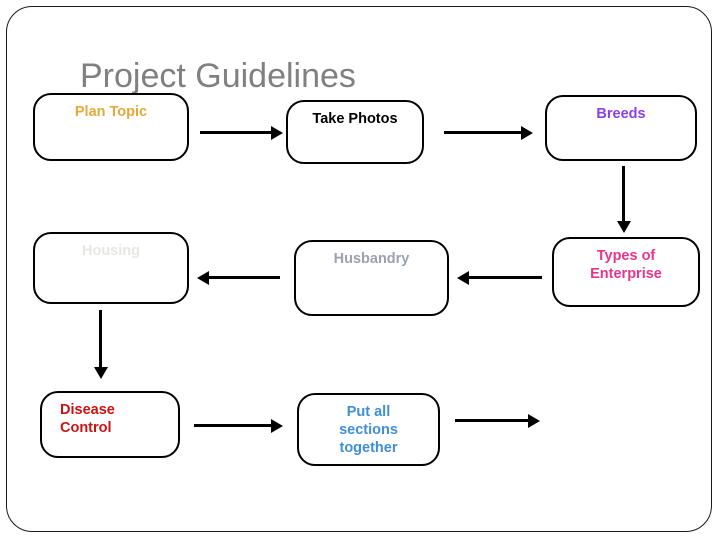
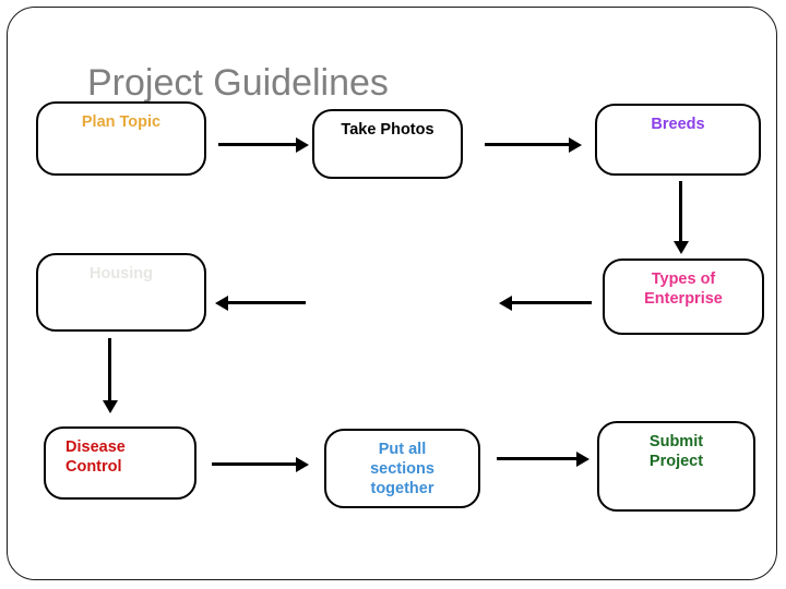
  Project Guidelines
  Plan Topic
  Take Photos
  Breeds
  Housing
- Husbandry
  Types of Enterprise
  Disease Control
  Put all sections together
+ Submit Project
